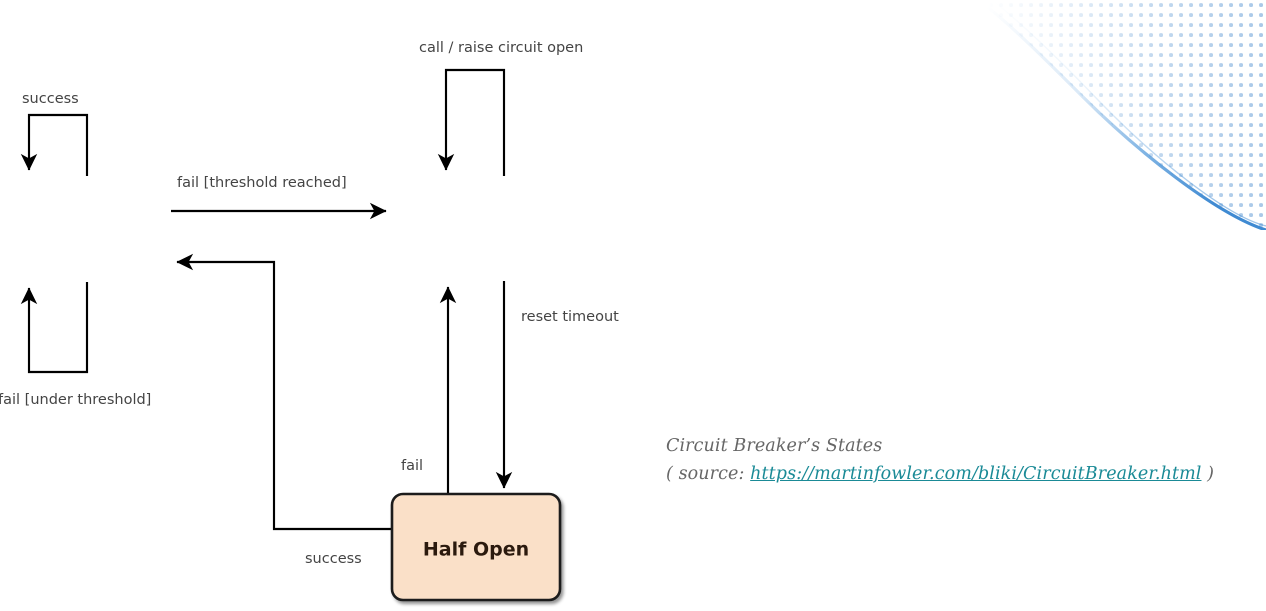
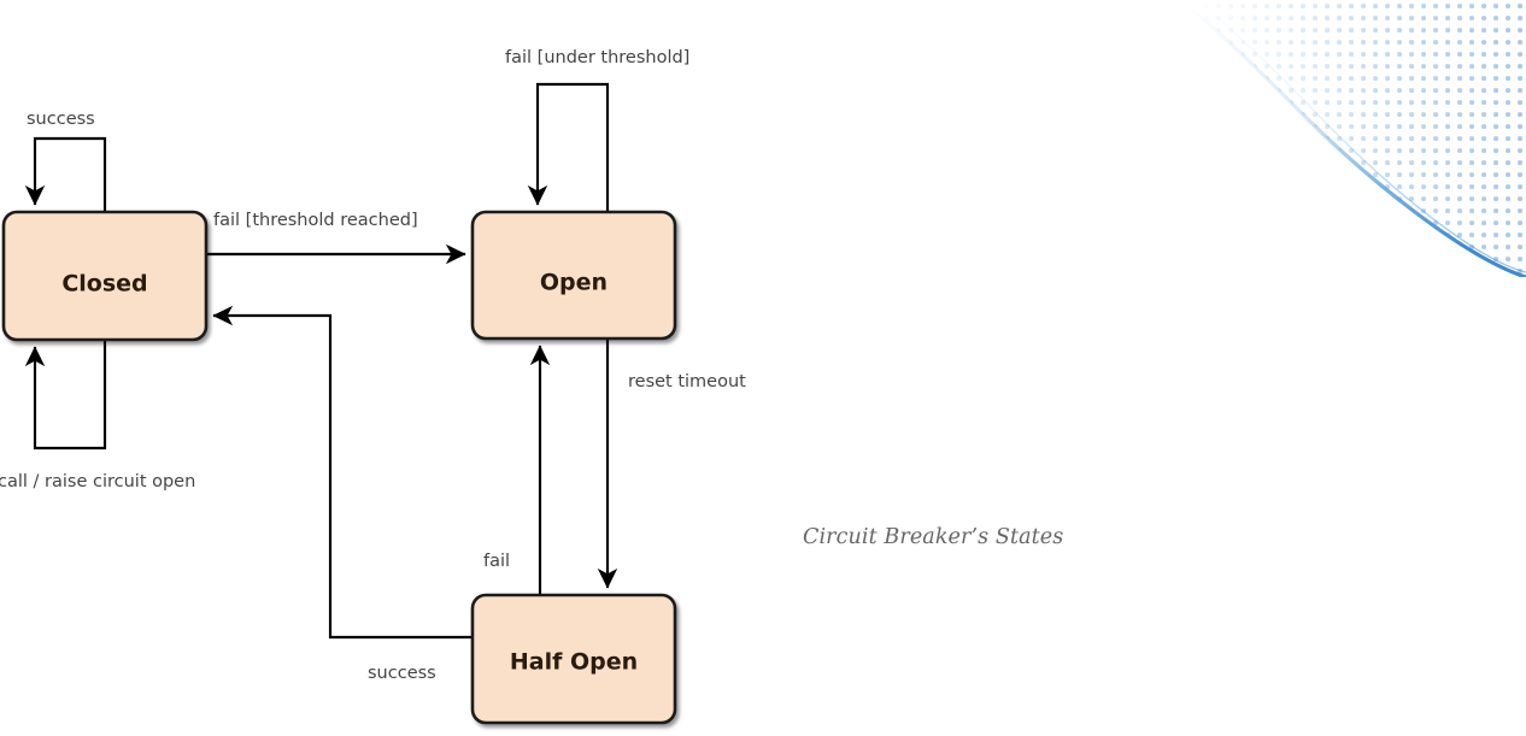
+ Closed
+ Open
  Half Open
  success
- fail [under threshold]
+ call / raise circuit open
  fail [threshold reached]
- call / raise circuit open
+ fail [under threshold]
  reset timeout
  fail
  success
  Circuit Breaker’s States
- ( source: https://martinfowler.com/bliki/CircuitBreaker.html )
